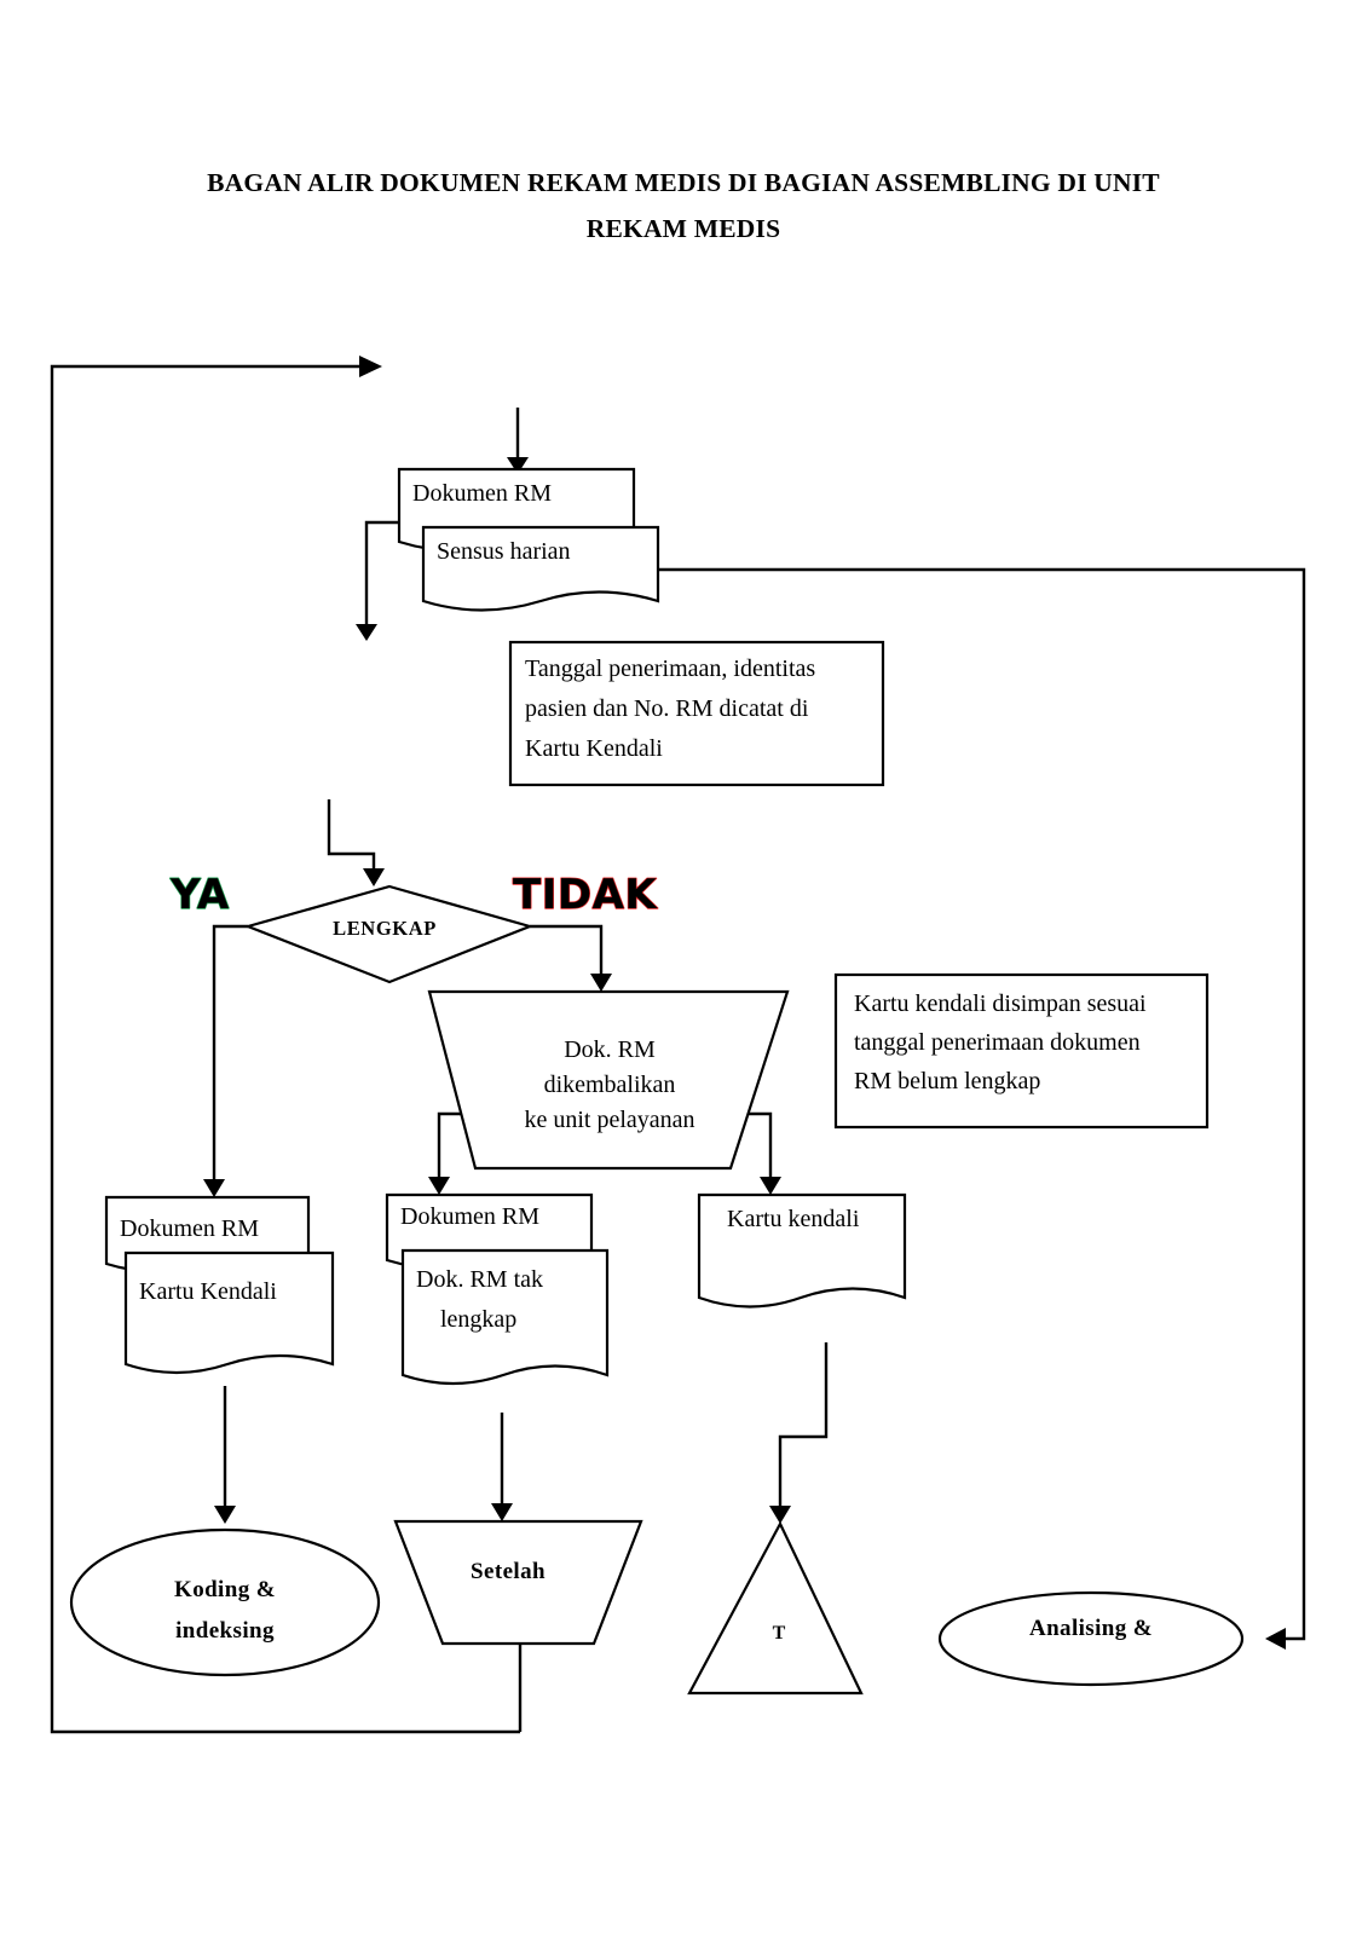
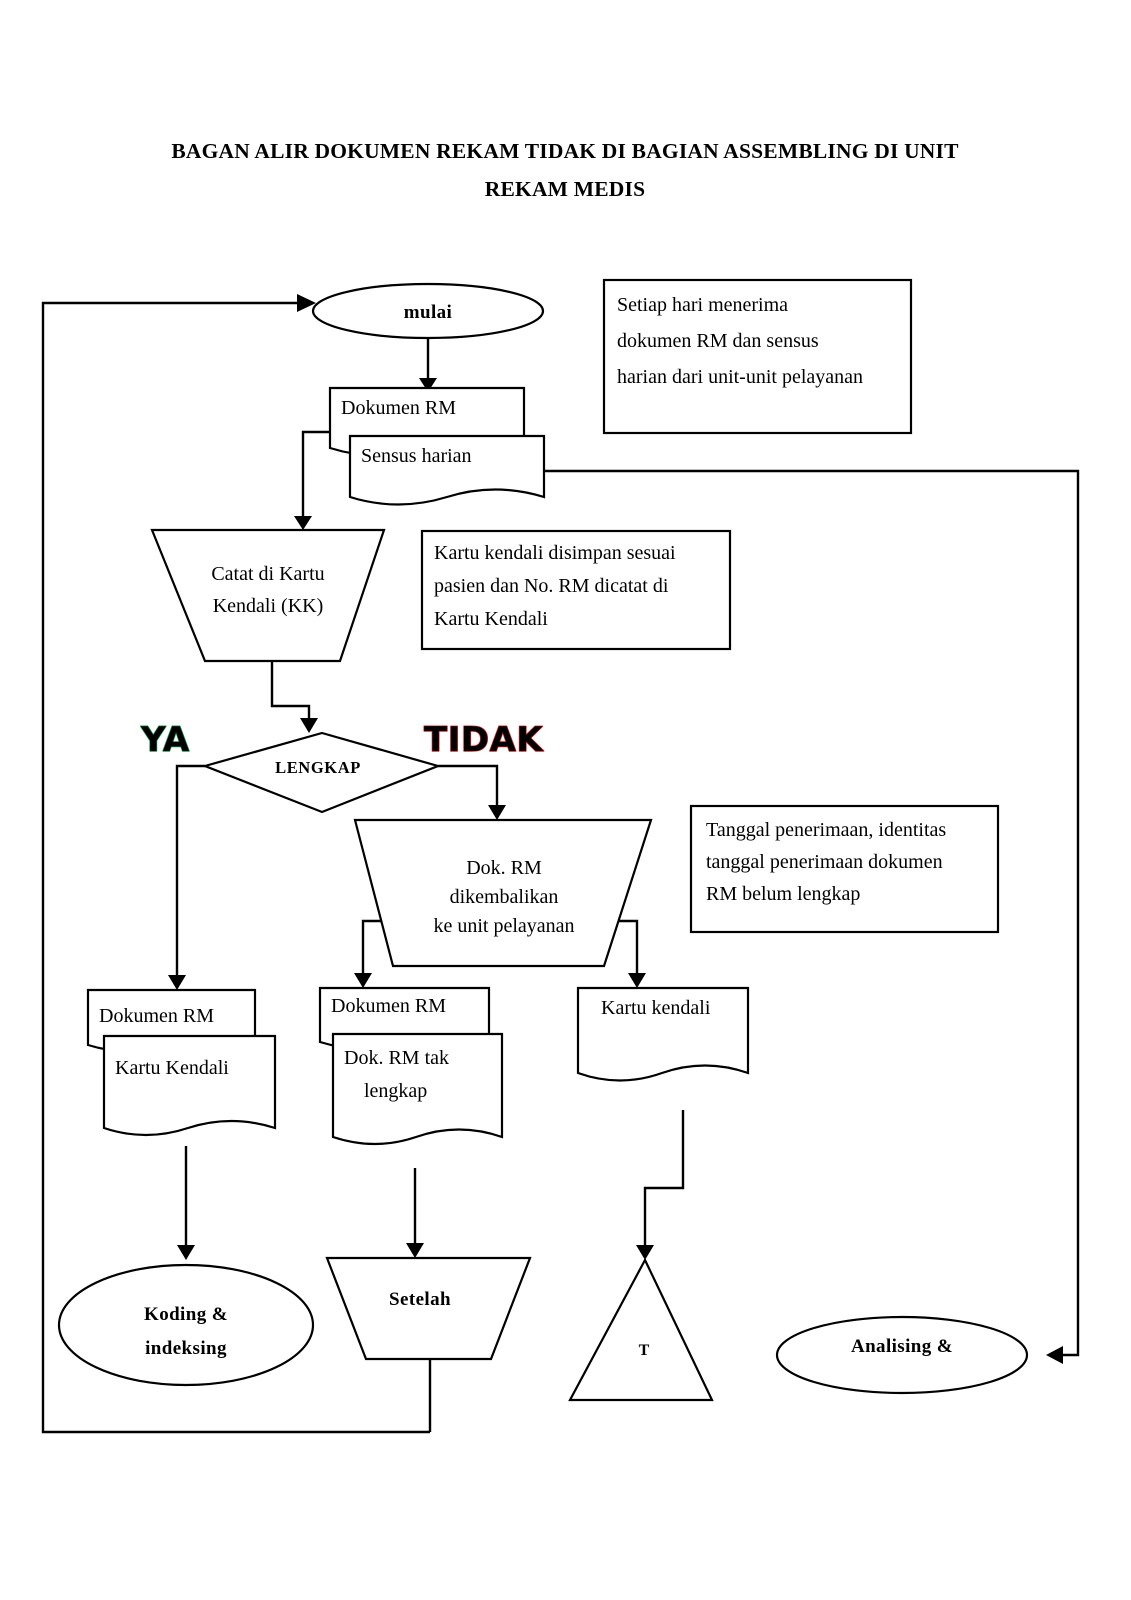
- BAGAN ALIR DOKUMEN REKAM MEDIS DI BAGIAN ASSEMBLING DI UNIT
+ BAGAN ALIR DOKUMEN REKAM TIDAK DI BAGIAN ASSEMBLING DI UNIT
  REKAM MEDIS
+ mulai
+ Setiap hari menerima
+ dokumen RM dan sensus
+ harian dari unit-unit pelayanan
  Dokumen RM
  Sensus harian
+ Catat di Kartu
+ Kendali (KK)
- Tanggal penerimaan, identitas
+ Kartu kendali disimpan sesuai
  pasien dan No. RM dicatat di
  Kartu Kendali
  LENGKAP
  YA
  TIDAK
  Dok. RM
  dikembalikan
  ke unit pelayanan
- Kartu kendali disimpan sesuai
+ Tanggal penerimaan, identitas
  tanggal penerimaan dokumen
  RM belum lengkap
  Dokumen RM
  Kartu Kendali
  Dokumen RM
  Dok. RM tak
  lengkap
  Kartu kendali
  Koding &
  indeksing
  Setelah
  T
  Analising &
